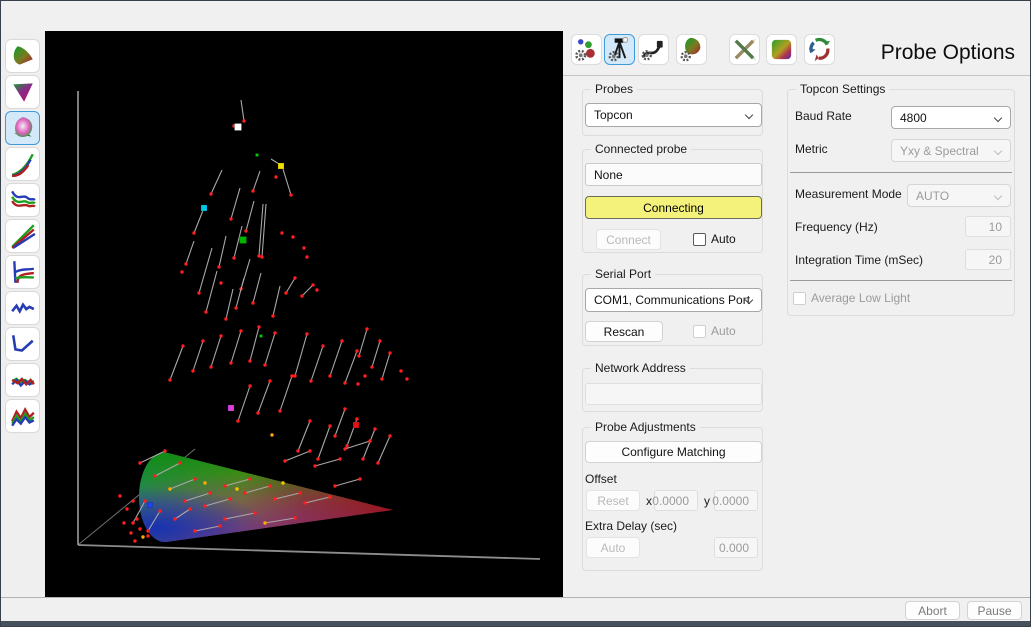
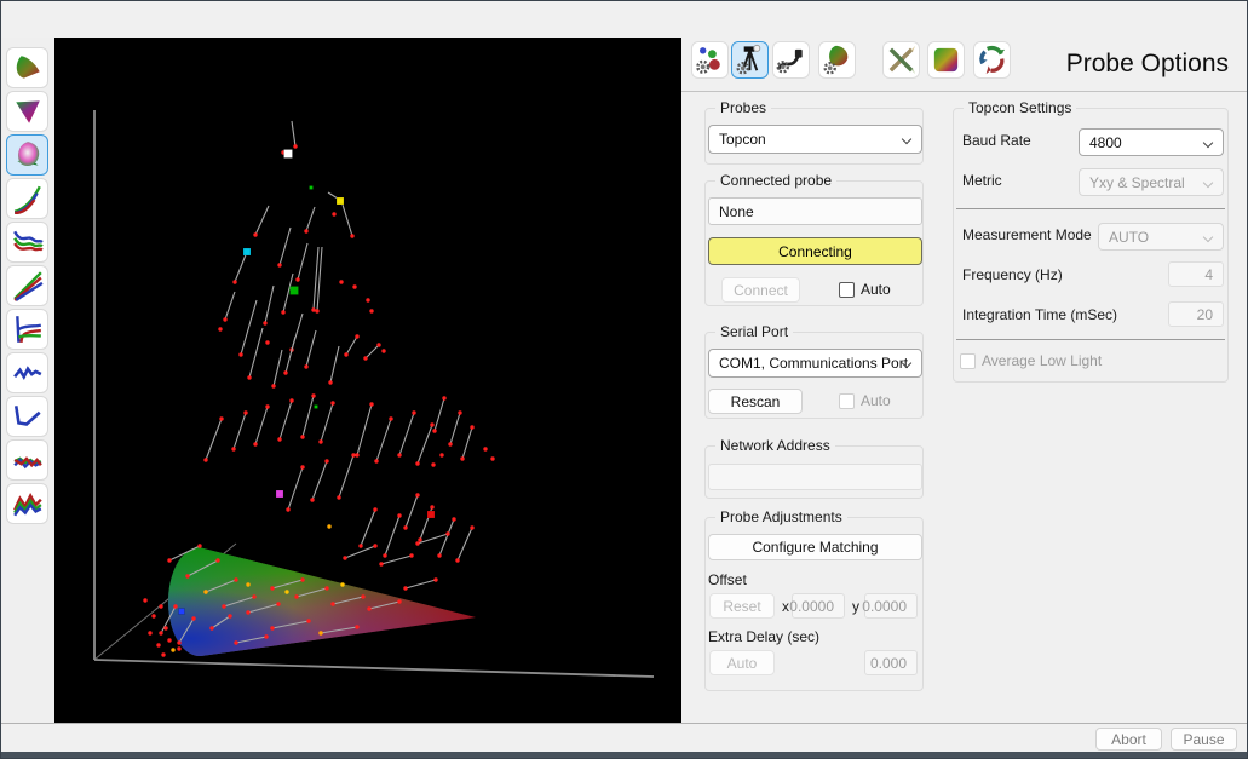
  Probe Options
  Probes
  Topcon
  Connected probe
  None
  Connecting
  Connect
  Auto
  Serial Port
  COM1, Communications Port
  Rescan
  Auto
  Network Address
  Probe Adjustments
  Configure Matching
  Offset
  Reset
  x
  0.0000
  y
  0.0000
  Extra Delay (sec)
  Auto
  0.000
  Topcon Settings
  Baud Rate
  4800
  Metric
  Yxy & Spectral
  Measurement Mode
  AUTO
  Frequency (Hz)
- 10
+ 4
  Integration Time (mSec)
  20
  Average Low Light
  Abort
  Pause
